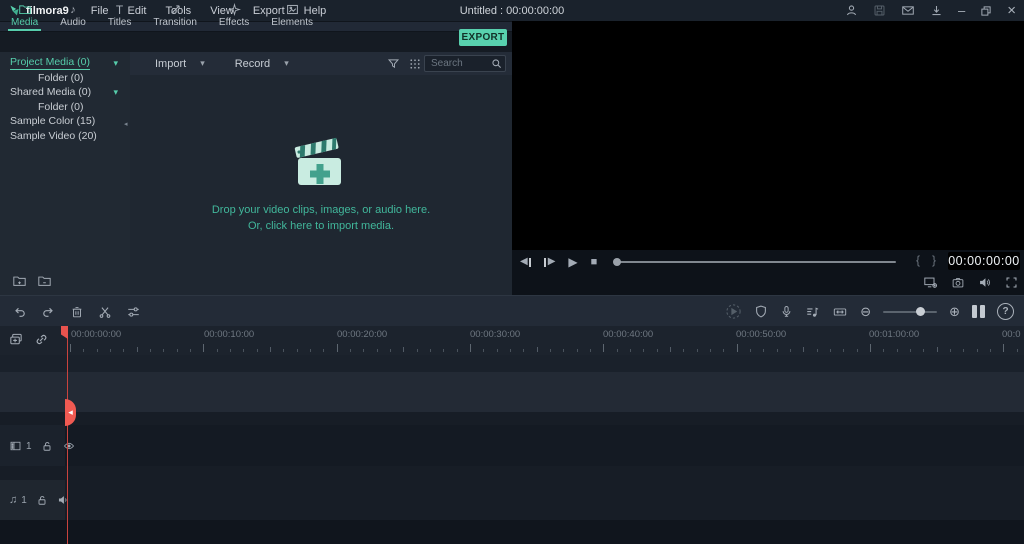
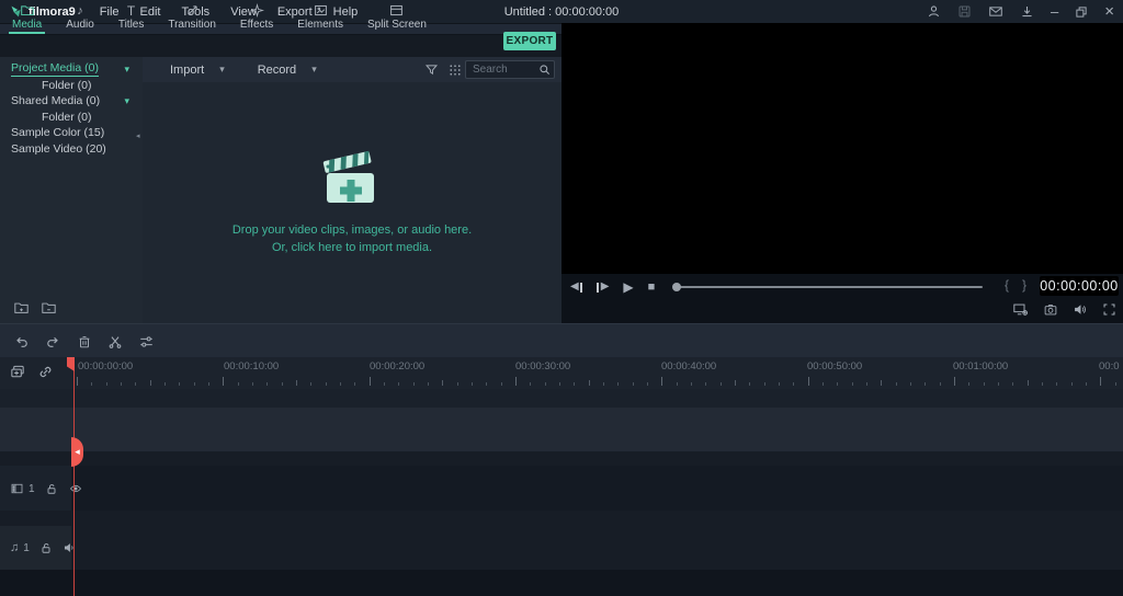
  Untitled : 00:00:00:00
  File
  Edit
  Tols
  View
  Export
  Help
  –
  ×
  Media
  ♪
  Audio
  T
  Titles
  Transition
  Effects
  Elements
+ Split Screen
  EXPORT
  Project Media (0)
  ▾
  Folder (0)
  Shared Media (0)
  ▾
  Folder (0)
  Sample Color (15)
  Sample Video (20)
  Import
  ▾
  Record
  ▾
  Search
  Drop your video clips, images, or audio here.
  Or, click here to import media.
  ◀
  ▶
  ▶
  ■
  {
  }
  00:00:00:00
- ⊖
- ⊕
- ?
  00:00:00:00
  00:00:10:00
  00:00:20:00
  00:00:30:00
  00:00:40:00
  00:00:50:00
  00:01:00:00
  00:0
  1
  ♫
  1
  ◂
